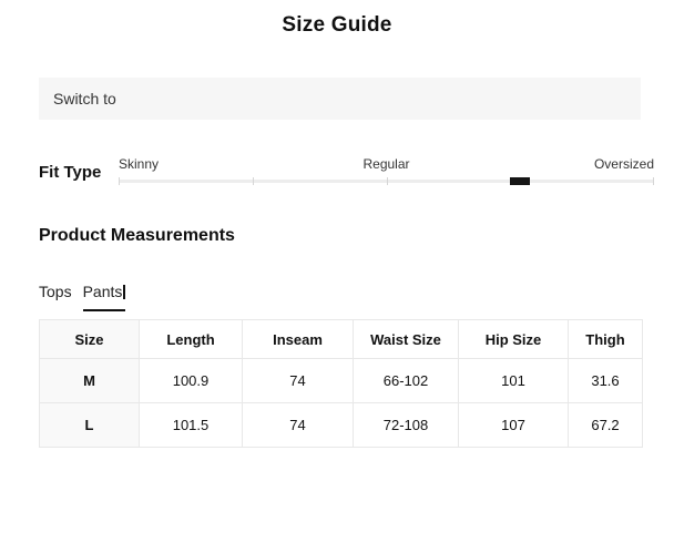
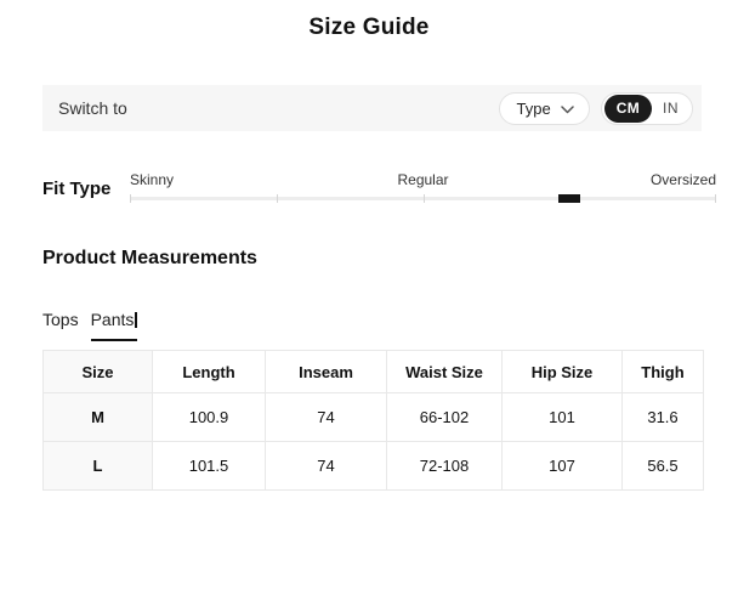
  Size Guide
  Switch to
+ Type
+ CM
+ IN
  Fit Type
  Skinny
  Regular
  Oversized
  Product Measurements
  Tops
  Pants
  Size	Length	Inseam	Waist Size	Hip Size	Thigh
  M	100.9	74	66-102	101	31.6
- L	101.5	74	72-108	107	67.2
+ L	101.5	74	72-108	107	56.5
